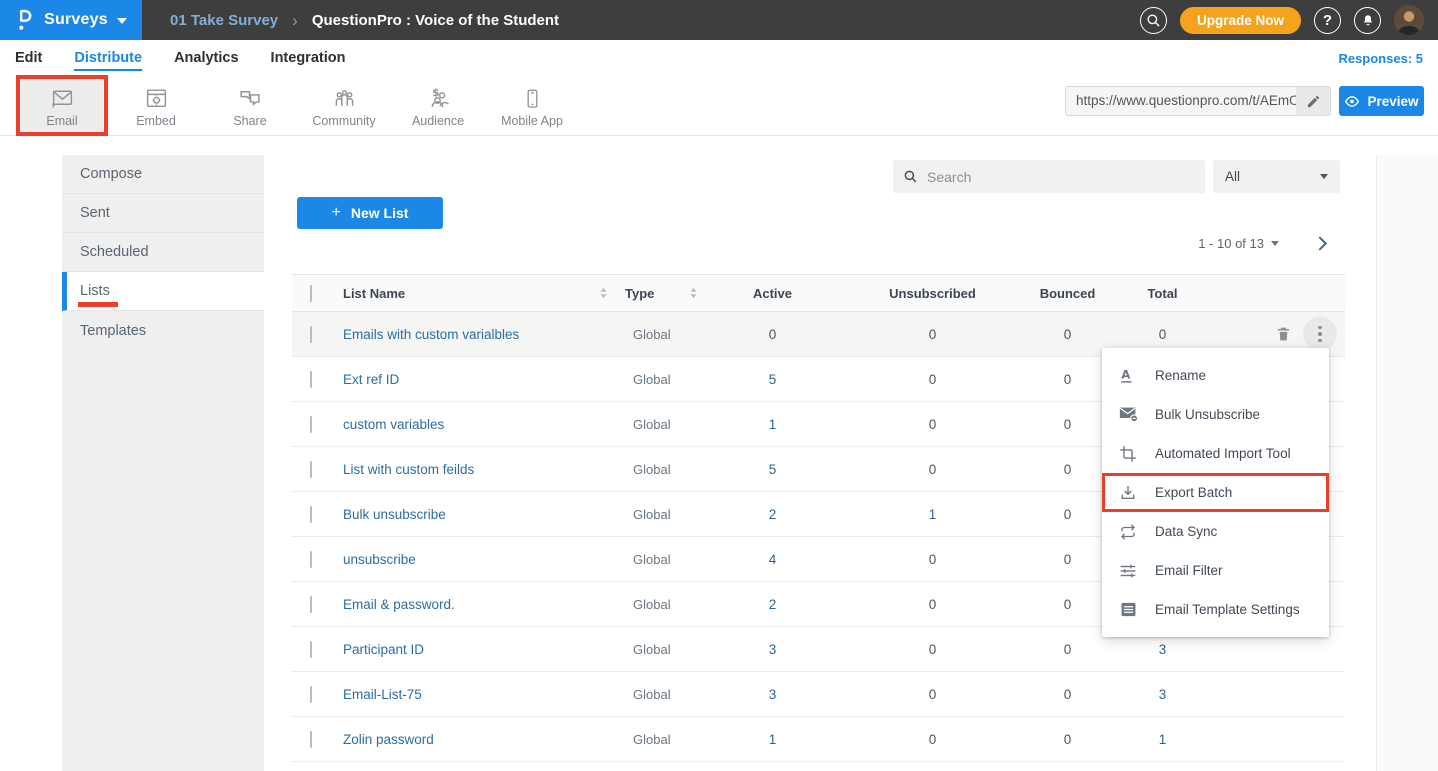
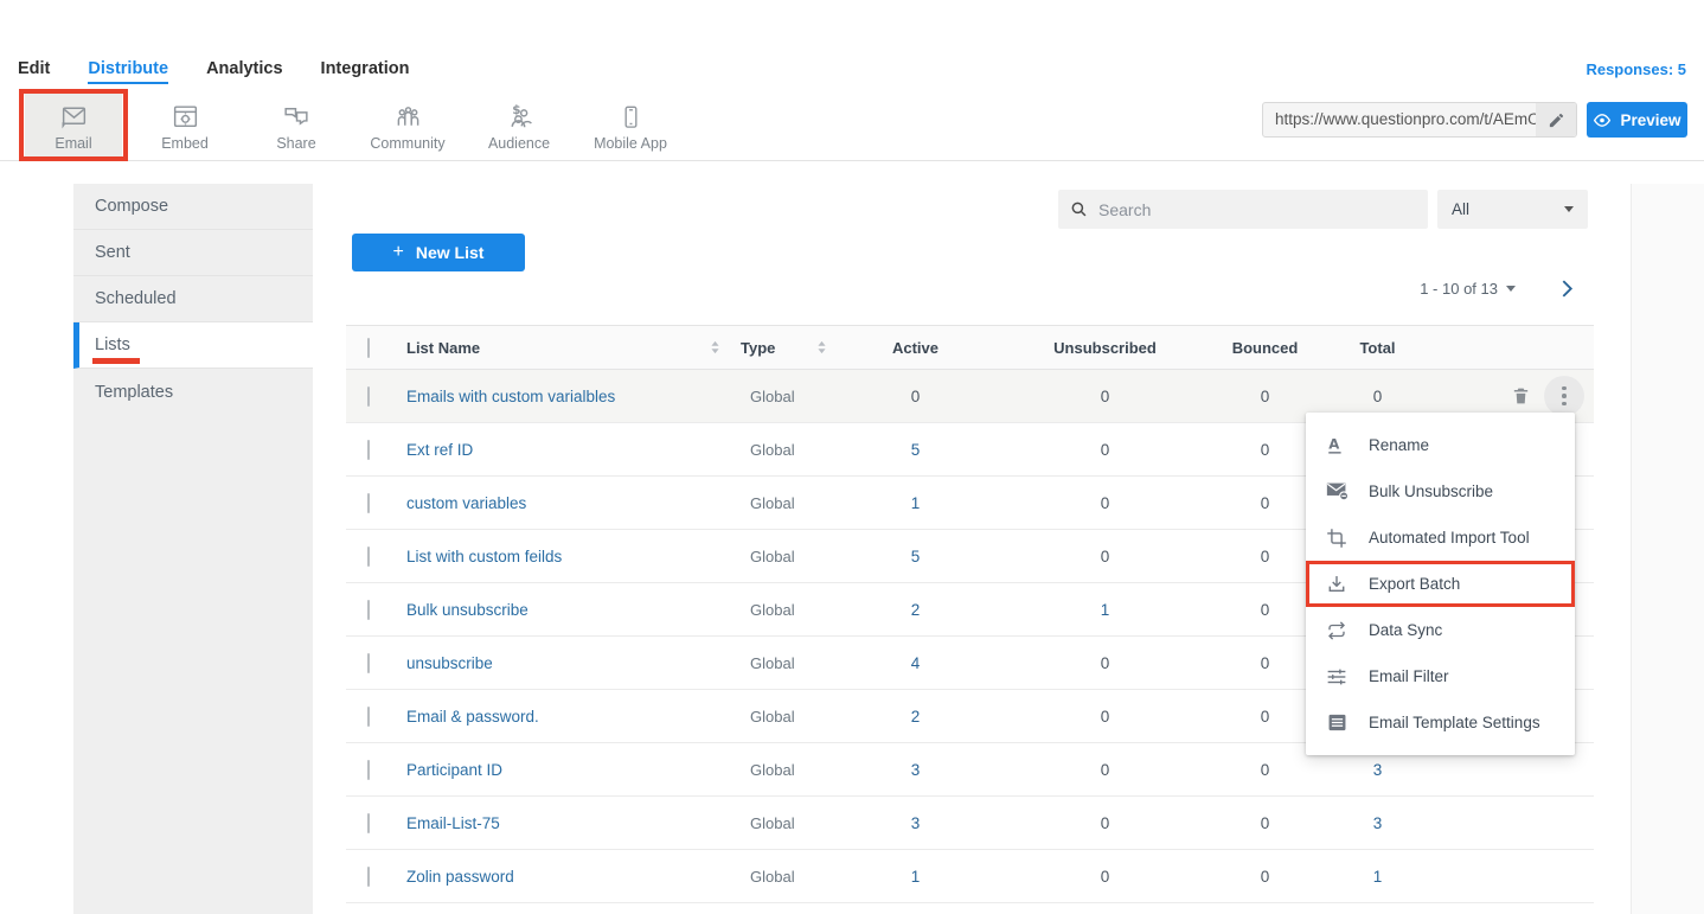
- Surveys
- 01 Take Survey
- ›
- QuestionPro : Voice of the Student
- Upgrade Now
- ?
  Edit
  Distribute
  Analytics
  Integration
  Responses: 5
  Email
  Embed
  Share
  Community
  $
  Audience
  Mobile App
  https://www.questionpro.com/t/AEmO
  Preview
  Compose
  Sent
  Scheduled
  Lists
  Templates
  Search
  All
  +
  New List
  1 - 10 of 13
  List Name
  Type
  Active
  Unsubscribed
  Bounced
  Total
  Emails with custom varialbles
  Global
  0
  0
  0
  0
  Ext ref ID
  Global
  5
  0
  0
  custom variables
  Global
  1
  0
  0
  List with custom feilds
  Global
  5
  0
  0
  Bulk unsubscribe
  Global
  2
  1
  0
  unsubscribe
  Global
  4
  0
  0
  Email & password.
  Global
  2
  0
  0
  Participant ID
  Global
  3
  0
  0
  3
  Email-List-75
  Global
  3
  0
  0
  3
  Zolin password
  Global
  1
  0
  0
  1
  A
  Rename
  Bulk Unsubscribe
  Automated Import Tool
  Export Batch
  Data Sync
  Email Filter
  Email Template Settings
